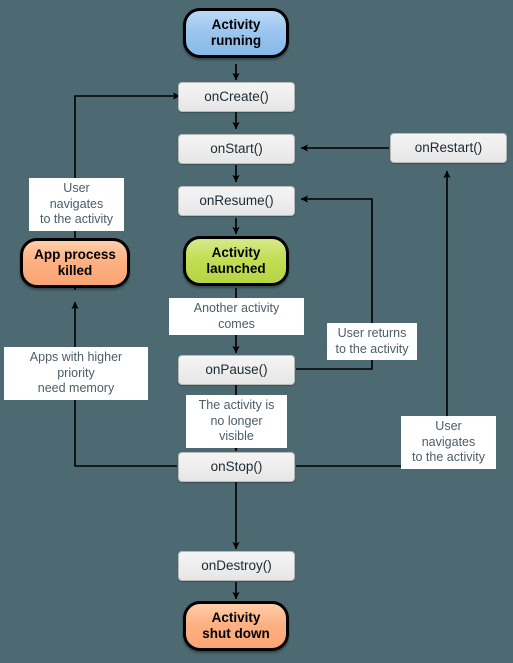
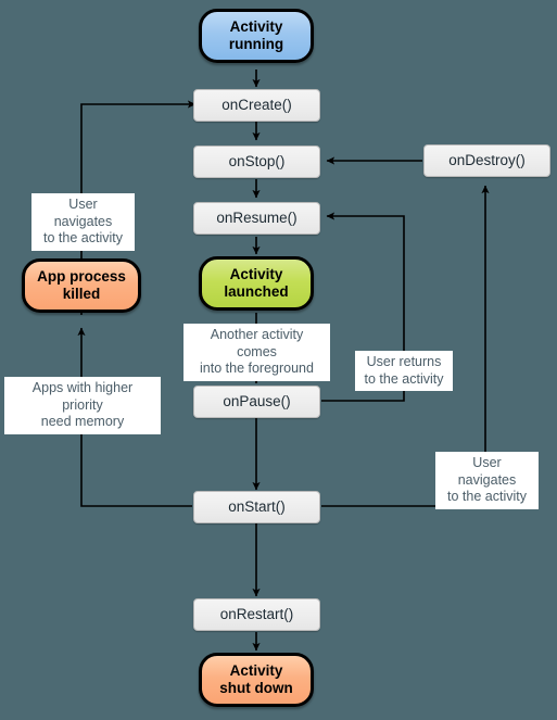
  Activity
  running
  Activity
  launched
  App process
  killed
  Activity
  shut down
  onCreate()
- onStart()
+ onStop()
  onResume()
- onRestart()
+ onDestroy()
  onPause()
- onStop()
+ onStart()
- onDestroy()
+ onRestart()
  User navigates
  to the activity
  Another activity comes
+ into the foreground
  User returns
  to the activity
  Apps with higher priority
  need memory
- The activity is
- no longer visible
  User navigates
  to the activity
